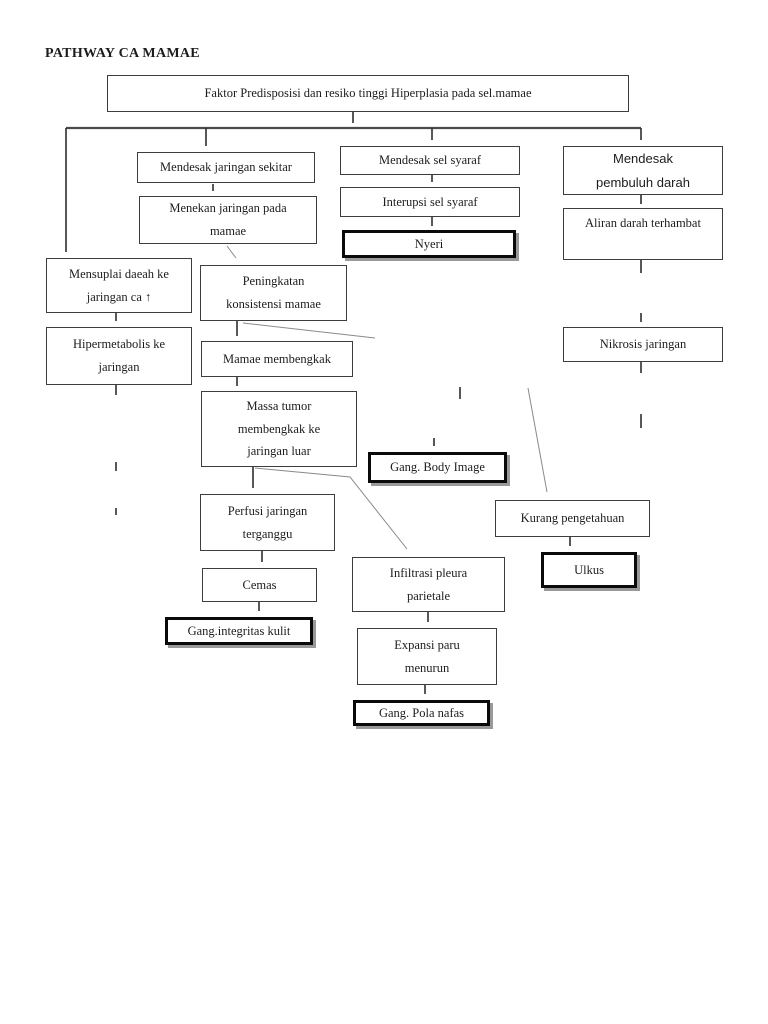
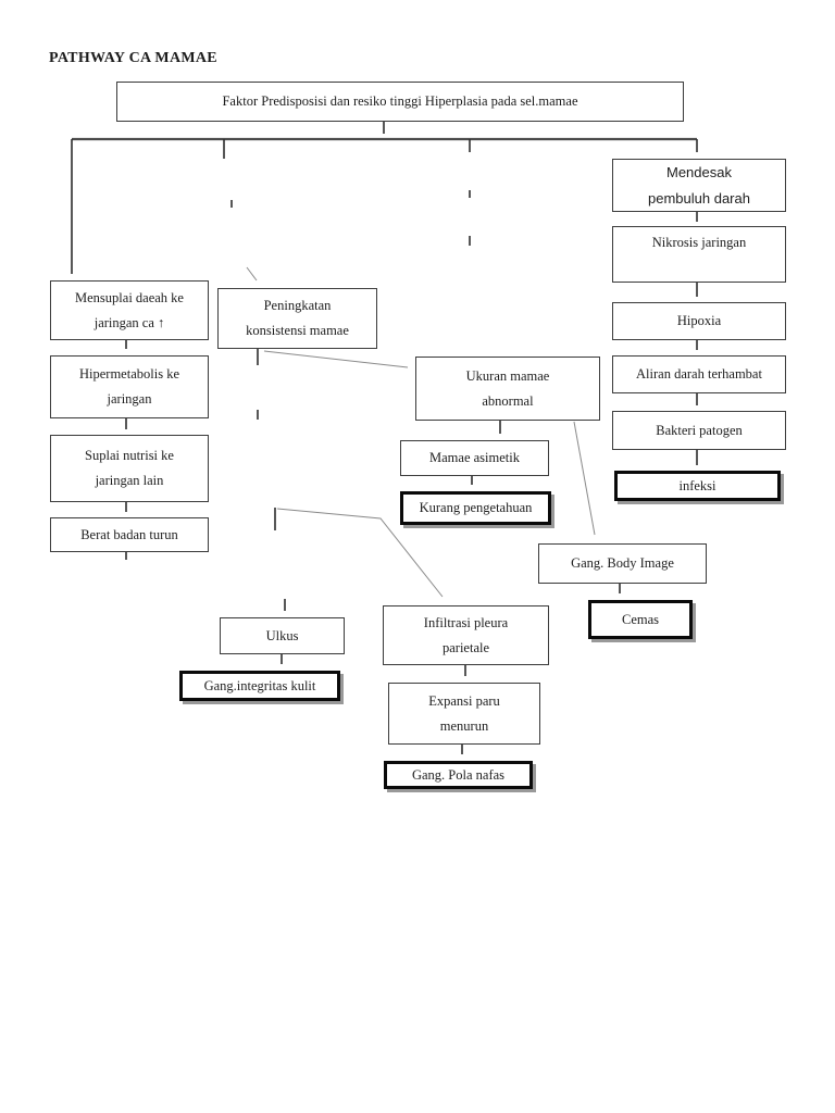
  PATHWAY CA MAMAE
  Faktor Predisposisi dan resiko tinggi Hiperplasia pada sel.mamae
- Mendesak jaringan sekitar
- Menekan jaringan pada
- mamae
- Mendesak sel syaraf
- Interupsi sel syaraf
- Nyeri
  Mendesak
  pembuluh darah
- Aliran darah terhambat
+ Nikrosis jaringan
+ Hipoxia
- Nikrosis jaringan
+ Aliran darah terhambat
+ Bakteri patogen
+ infeksi
  Mensuplai daeah ke
  jaringan ca ↑
  Hipermetabolis ke
  jaringan
+ Suplai nutrisi ke
+ jaringan lain
+ Berat badan turun
  Peningkatan
  konsistensi mamae
- Mamae membengkak
- Massa tumor
- membengkak ke
- jaringan luar
- Perfusi jaringan
- terganggu
- Cemas
+ Ulkus
  Gang.integritas kulit
+ Ukuran mamae
+ abnormal
+ Mamae asimetik
- Gang. Body Image
+ Kurang pengetahuan
  Infiltrasi pleura
  parietale
  Expansi paru
  menurun
  Gang. Pola nafas
- Kurang pengetahuan
+ Gang. Body Image
- Ulkus
+ Cemas
